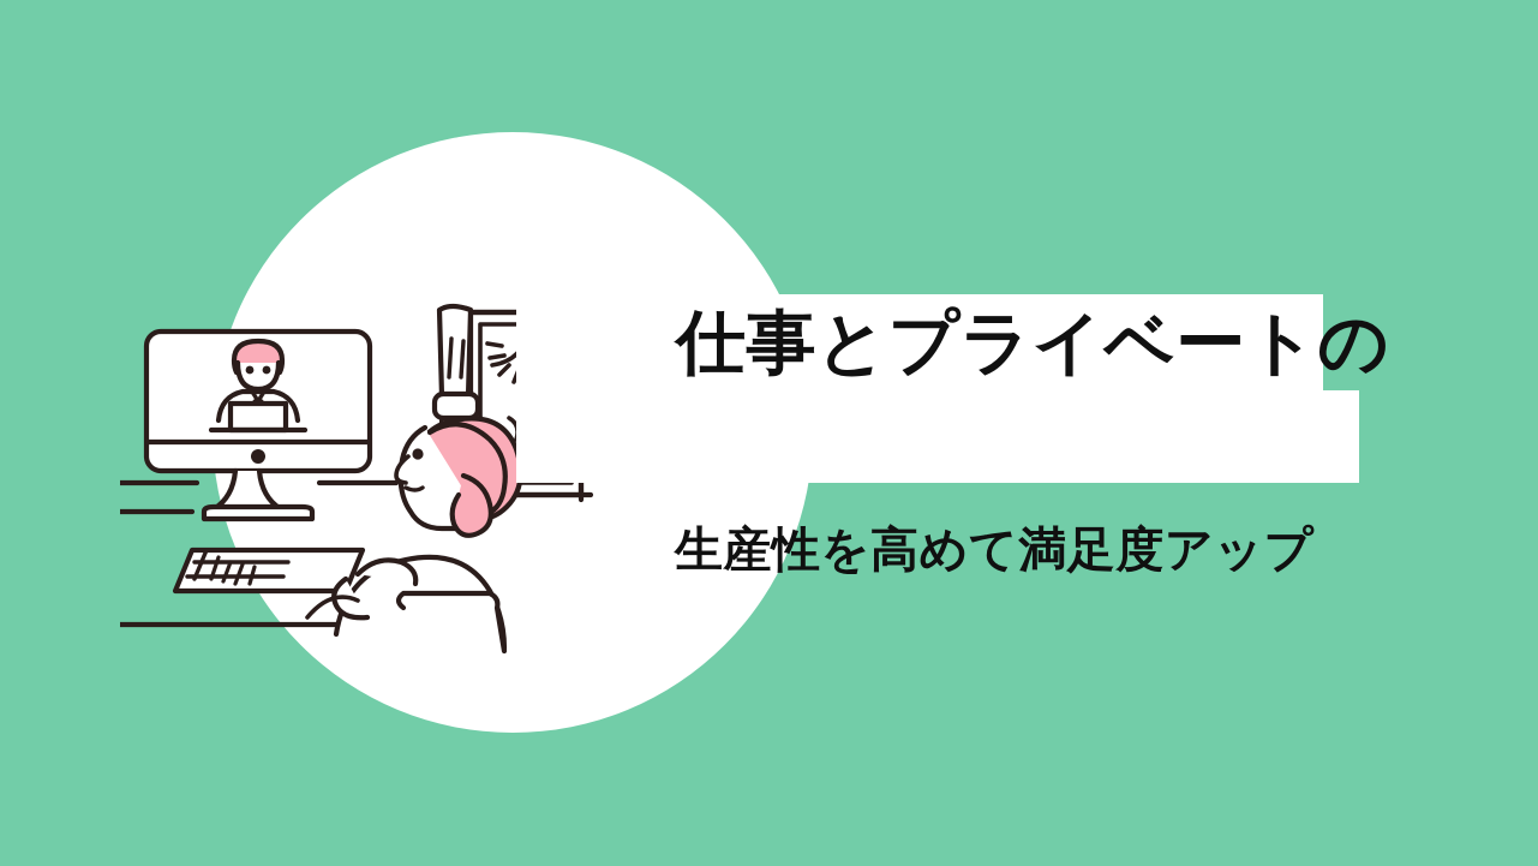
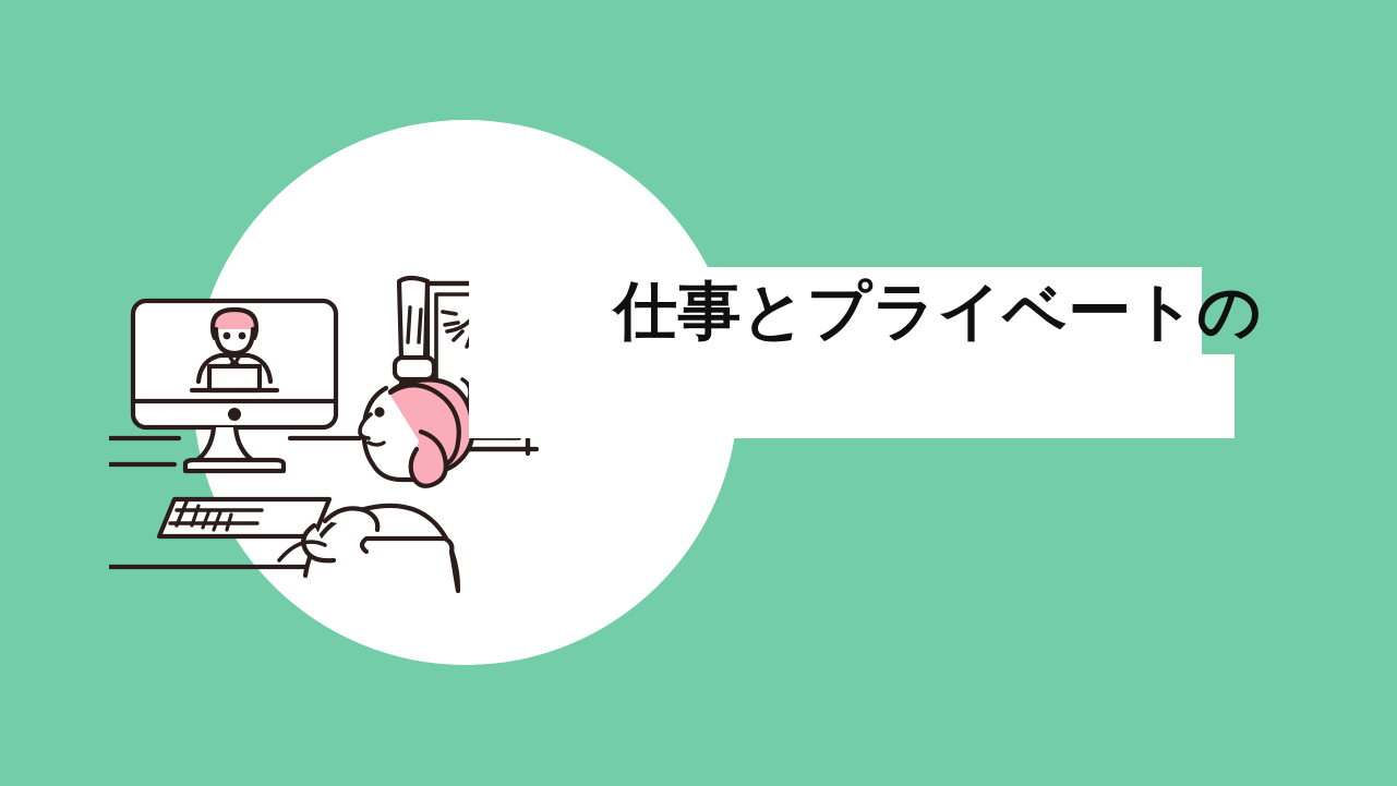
  仕事とプライベートの
- 生産性を高めて満足度アップ
